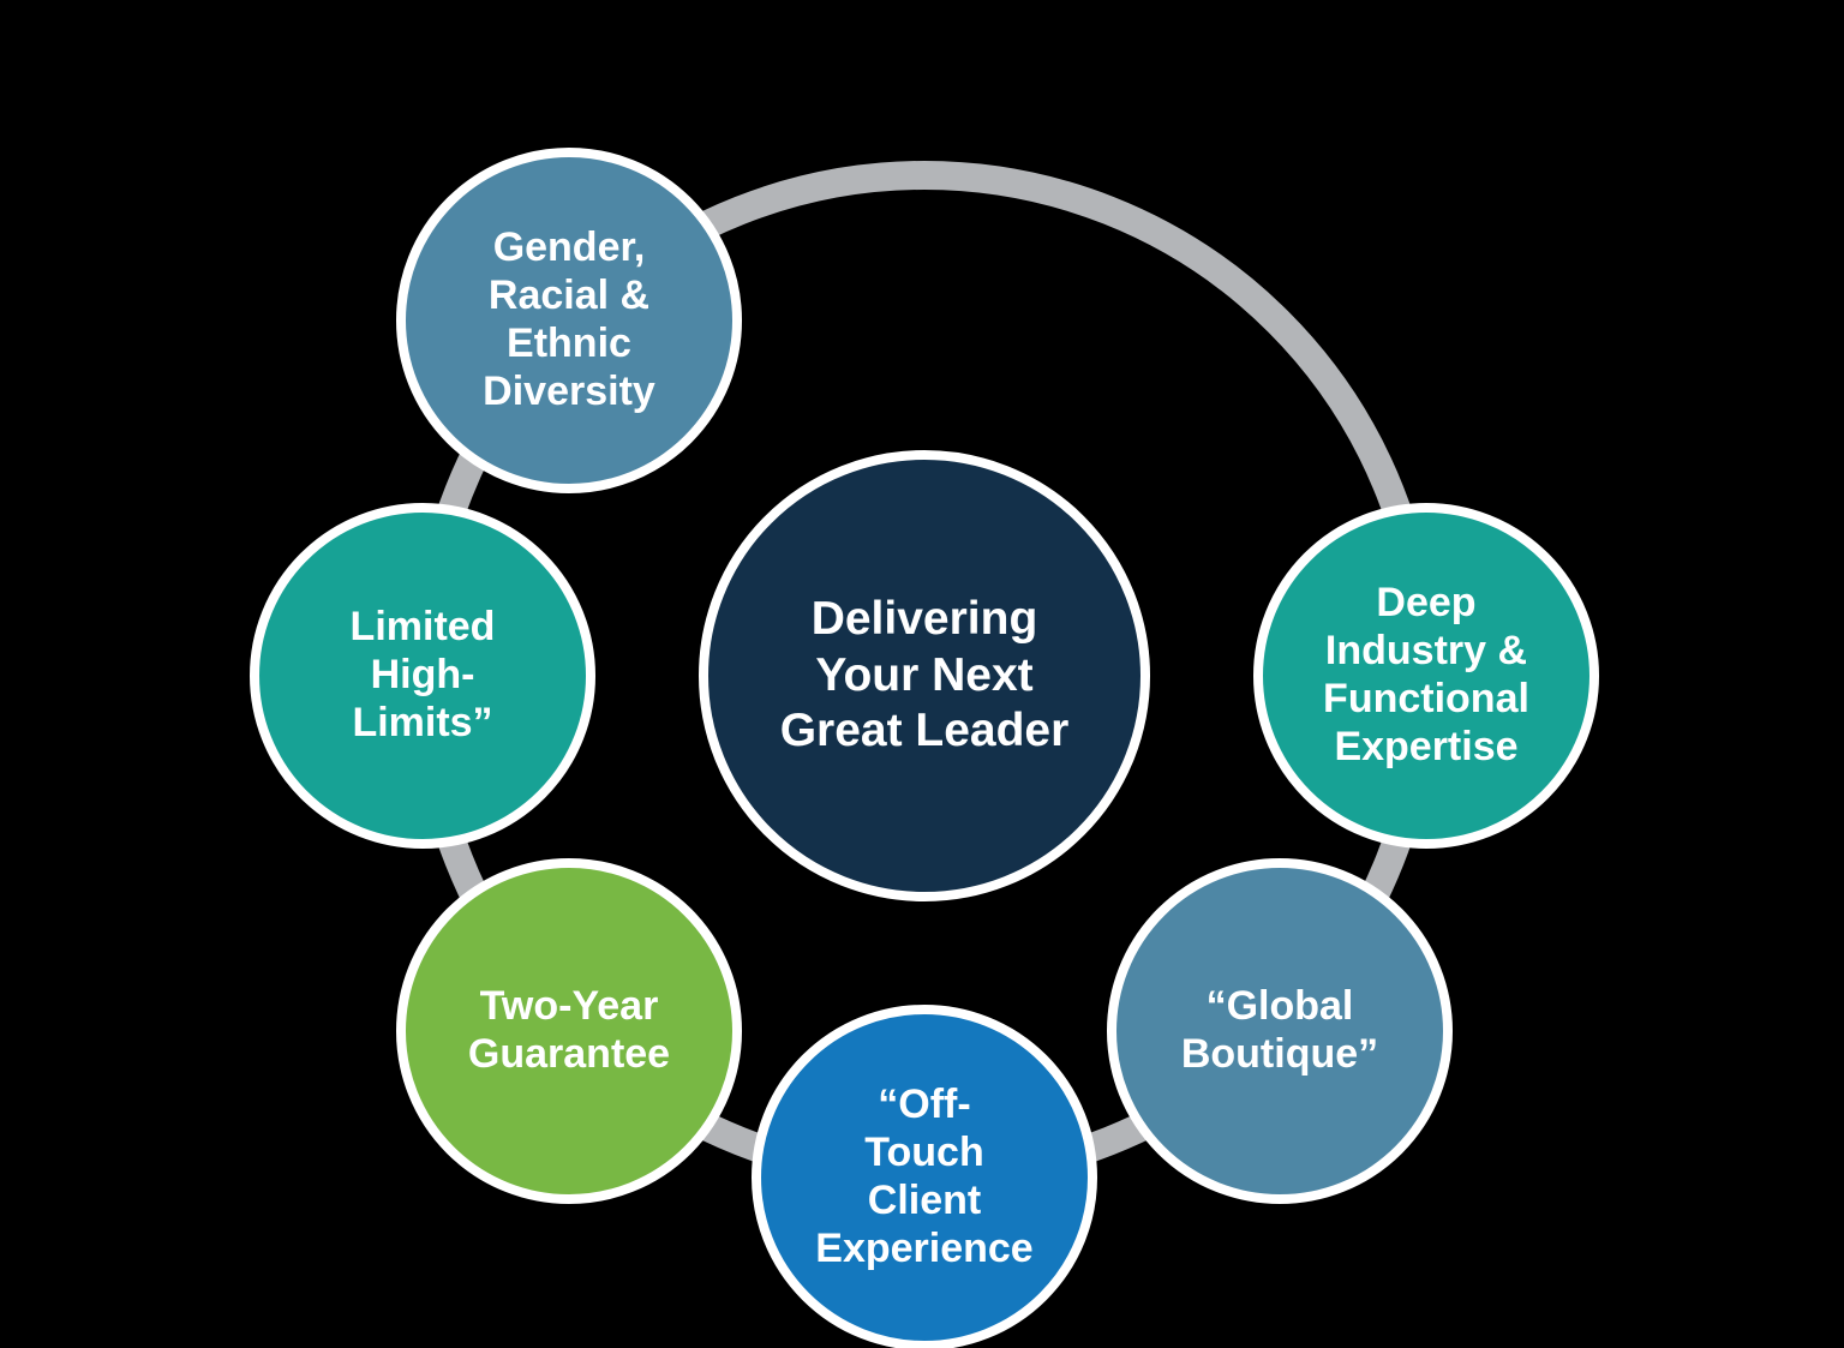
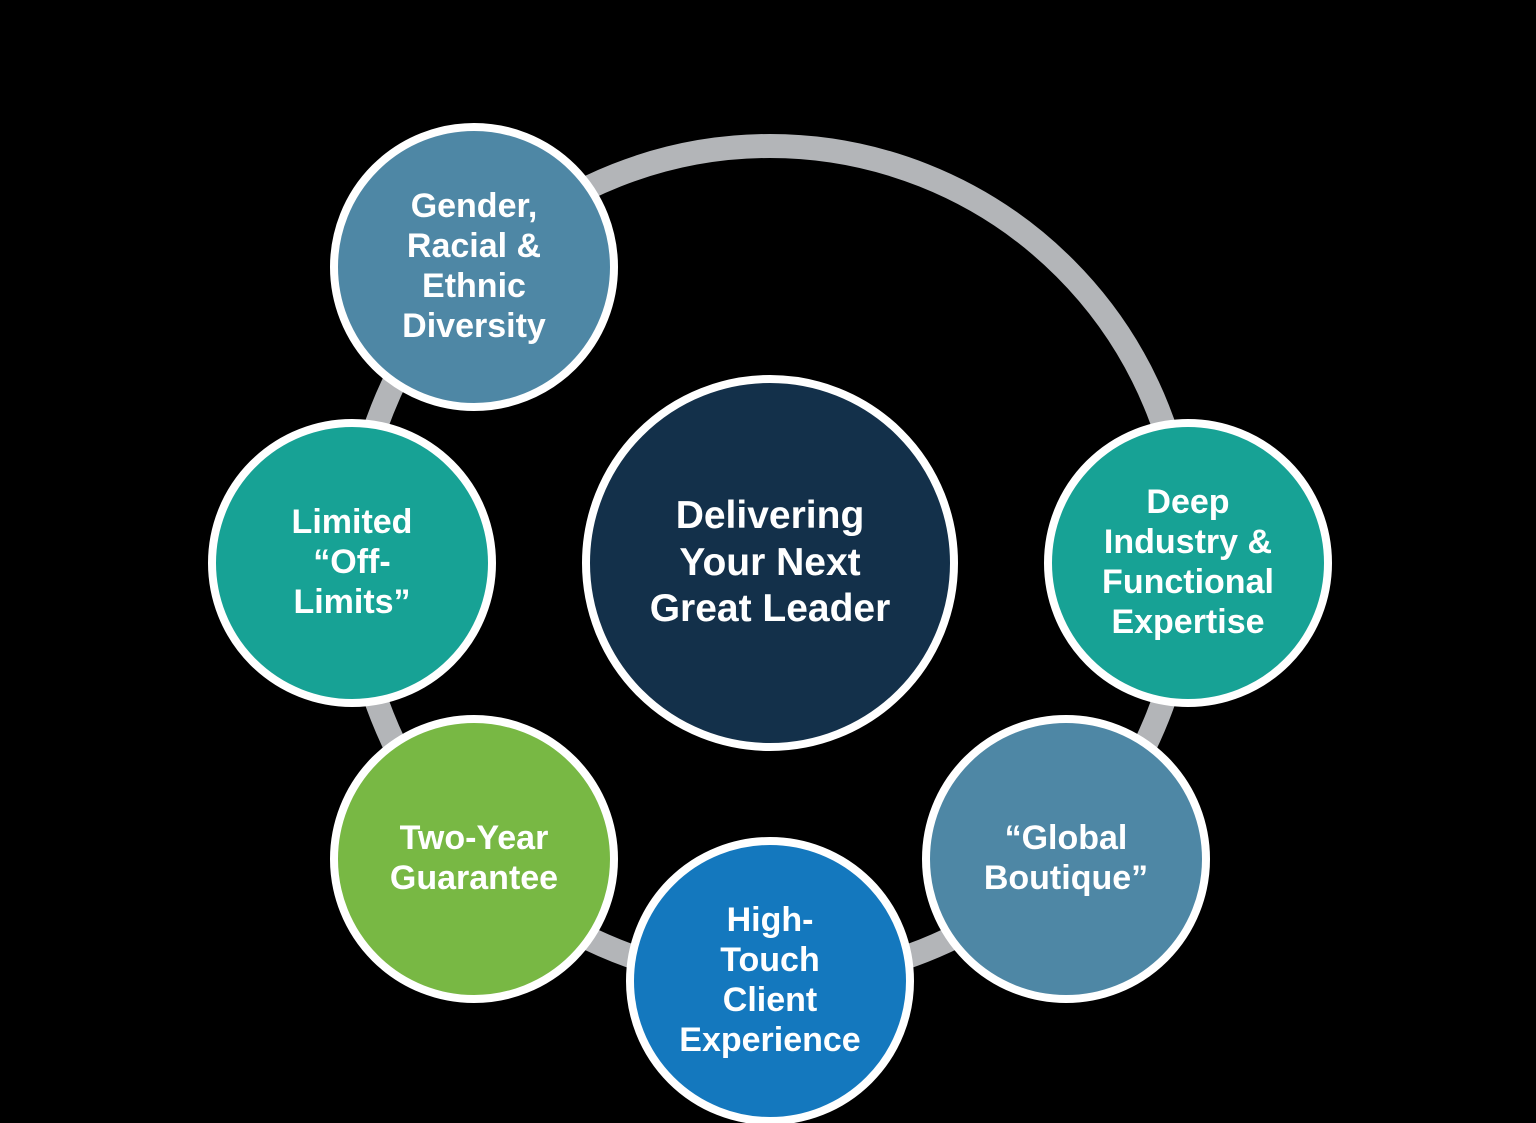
  Deep
  Industry &
  Functional
  Expertise
  “Global
  Boutique”
- “Off-
+ High-
  Touch
  Client
  Experience
  Two-Year
  Guarantee
  Limited
- High-
+ “Off-
  Limits”
  Gender,
  Racial &
  Ethnic
  Diversity
  Delivering
  Your Next
  Great Leader
